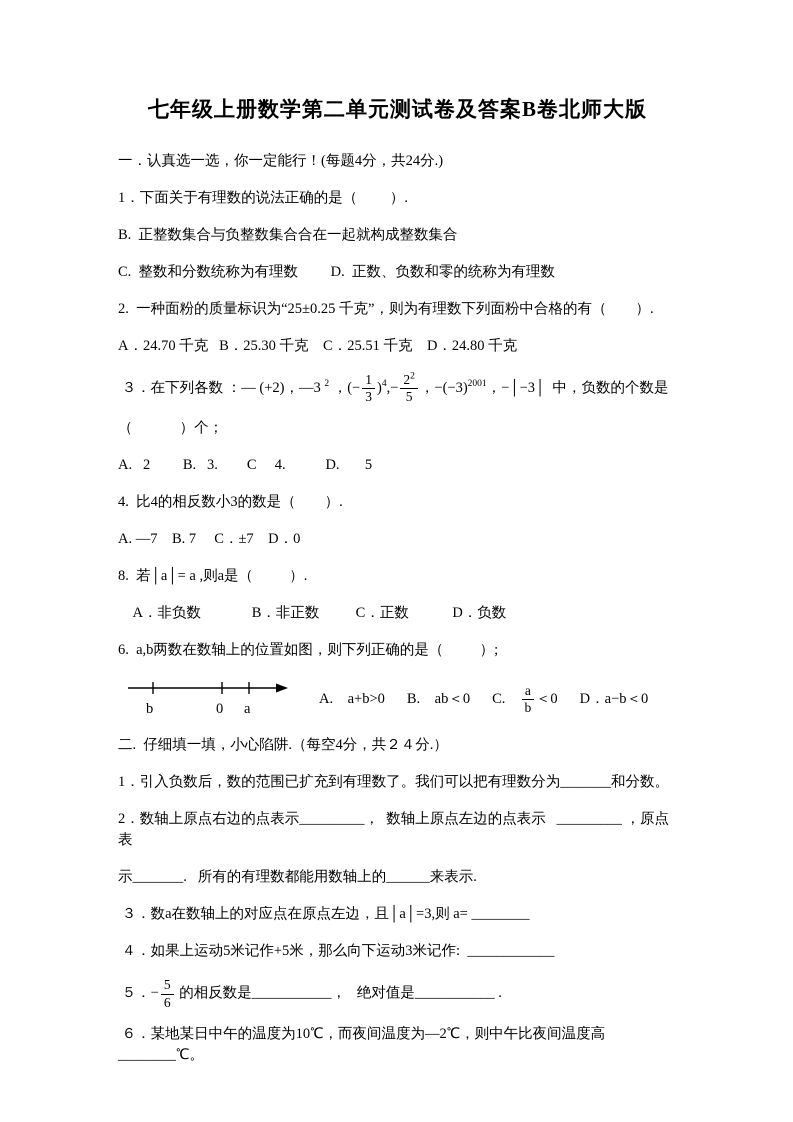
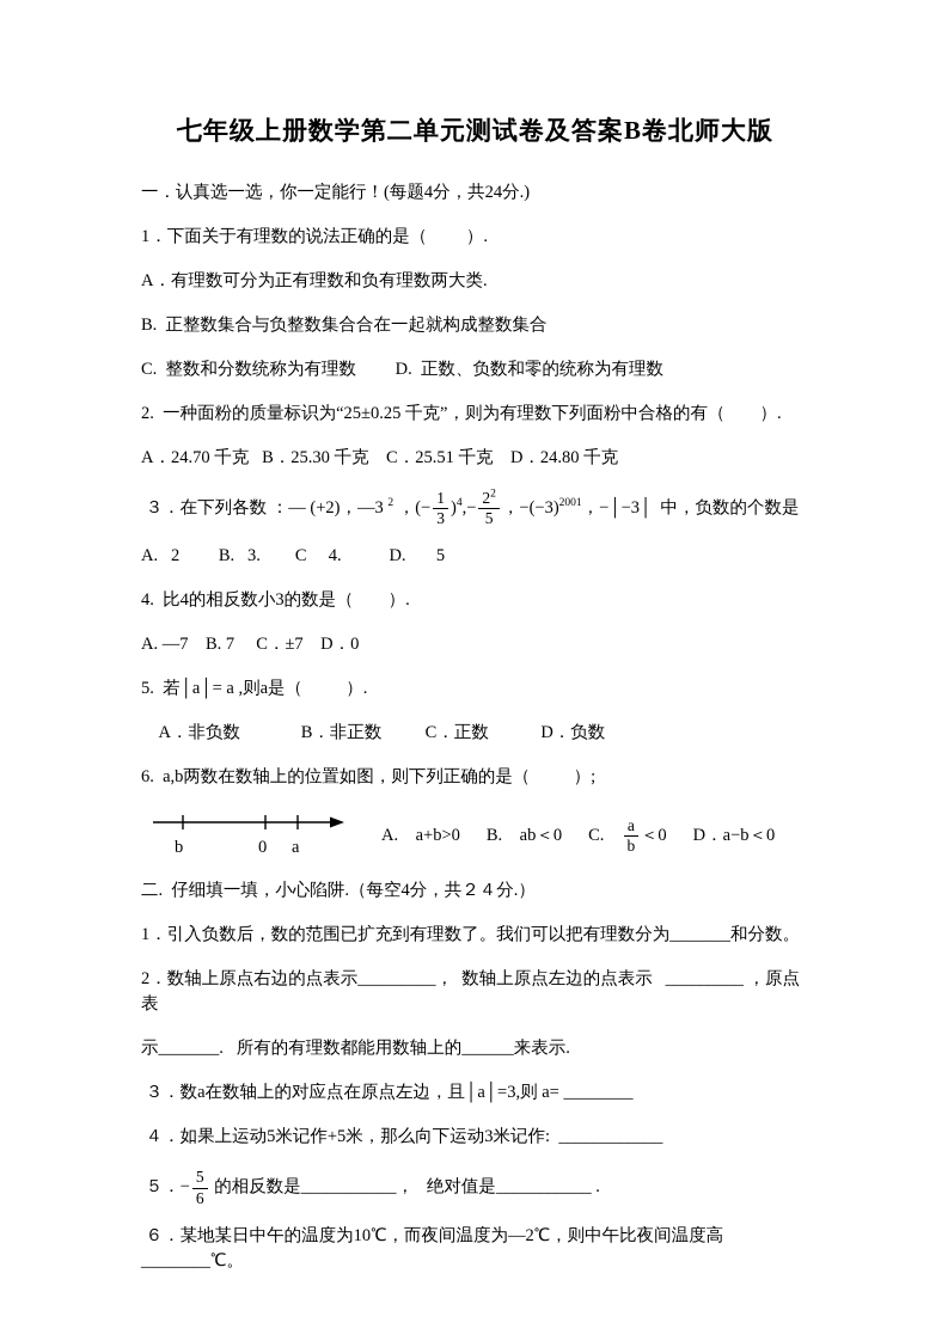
  七年级上册数学第二单元测试卷及答案B卷北师大版
  一．认真选一选，你一定能行！(每题4分，共24分.)
  1．下面关于有理数的说法正确的是（ ）.
+ A．有理数可分为正有理数和负有理数两大类.
  B. 正整数集合与负整数集合合在一起就构成整数集合
  C. 整数和分数统称为有理数 D. 正数、负数和零的统称为有理数
  2. 一种面粉的质量标识为“25±0.25 千克”，则为有理数下列面粉中合格的有（ ）.
  A．24.70 千克 B．25.30 千克 C．25.51 千克 D．24.80 千克
  ３．在下列各数 ：— (+2)，—3 2 ，(−
  1
  3
  )4,−
  22
  5
  ，−(−3)2001，−│−3│ 中，负数的个数是
- （ ）个；
  A. 2 B. 3. C 4. D. 5
  4. 比4的相反数小3的数是（ ）.
  A. —7 B. 7 C．±7 D．0
- 8. 若│a│= a ,则a是（ ）.
+ 5. 若│a│= a ,则a是（ ）.
  A．非负数 B．非正数 C．正数 D．负数
  6. a,b两数在数轴上的位置如图，则下列正确的是（ ）;
  b
  0
  a
  A. a+b>0
  B. ab＜0
  C.
  a
  b
  ＜0
  D．a−b＜0
  二. 仔细填一填，小心陷阱.（每空4分，共２４分.）
  1．引入负数后，数的范围已扩充到有理数了。我们可以把有理数分为_______和分数。
  2．数轴上原点右边的点表示_________， 数轴上原点左边的点表示 _________ ，原点表
  示_______. 所有的有理数都能用数轴上的______来表示.
  ３．数a在数轴上的对应点在原点左边，且│a│=3,则 a= ________
  ４．如果上运动5米记作+5米，那么向下运动3米记作: ____________
  ５．−
  5
  6
  的相反数是___________， 绝对值是___________ .
  ６．某地某日中午的温度为10℃，而夜间温度为—2℃，则中午比夜间温度高________℃。
